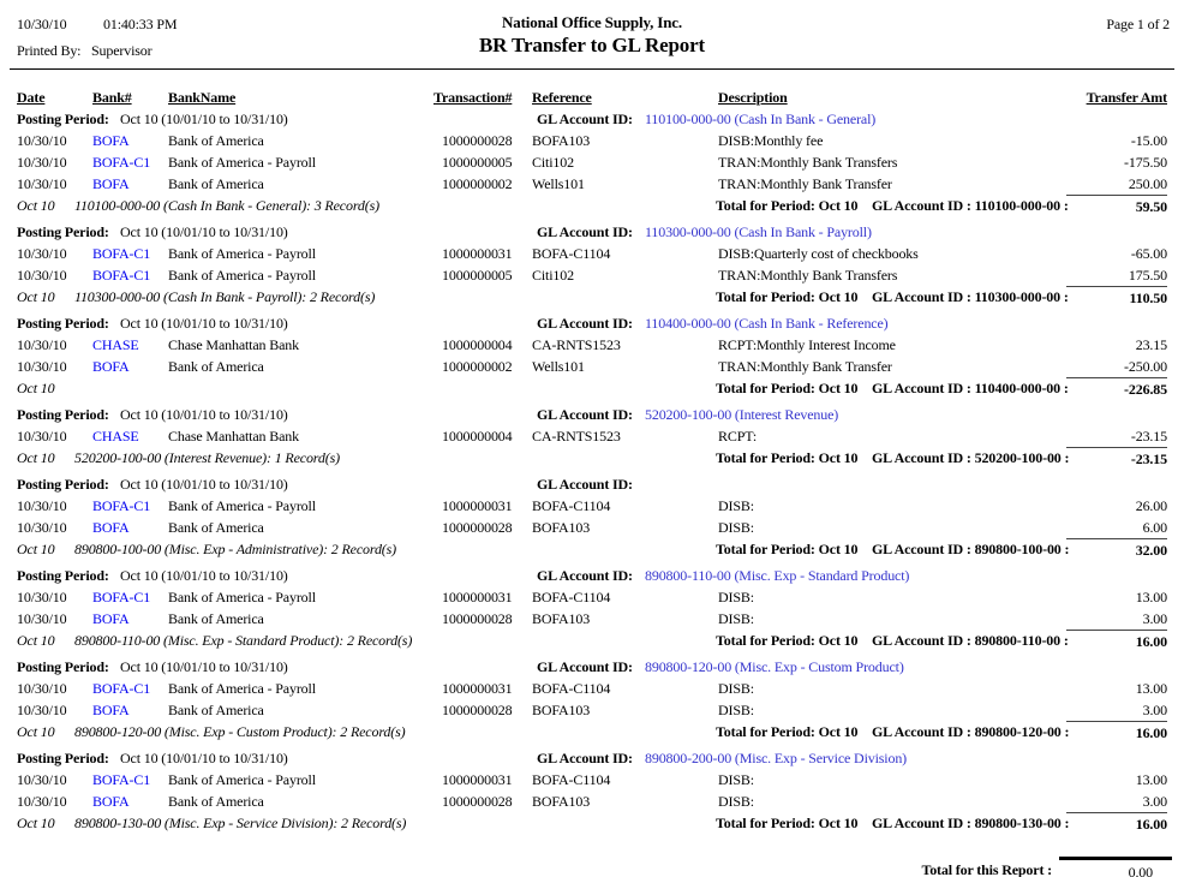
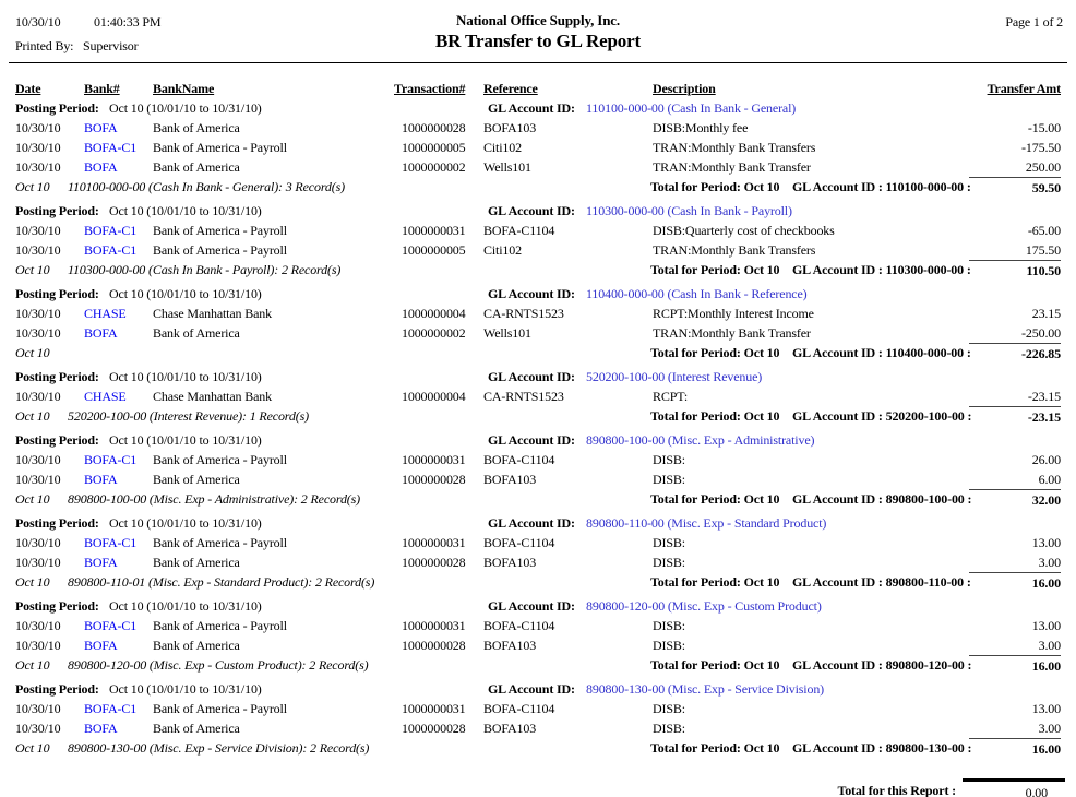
  10/30/10
  01:40:33 PM
  Printed By:
  Supervisor
  National Office Supply, Inc.
  BR Transfer to GL Report
  Page 1 of 2
  Date
  Bank#
  BankName
  Transaction#
  Reference
  Description
  Transfer Amt
  Posting Period:
  Oct 10 (10/01/10 to 10/31/10)
  GL Account ID:
  110100-000-00 (Cash In Bank - General)
  10/30/10
  BOFA
  Bank of America
  1000000028
  BOFA103
  DISB:Monthly fee
  -15.00
  10/30/10
  BOFA-C1
  Bank of America - Payroll
  1000000005
  Citi102
  TRAN:Monthly Bank Transfers
  -175.50
  10/30/10
  BOFA
  Bank of America
  1000000002
  Wells101
  TRAN:Monthly Bank Transfer
  250.00
  Oct 10
  110100-000-00 (Cash In Bank - General): 3 Record(s)
  Total for Period: Oct 10
  GL Account ID : 110100-000-00 :
  59.50
  Posting Period:
  Oct 10 (10/01/10 to 10/31/10)
  GL Account ID:
  110300-000-00 (Cash In Bank - Payroll)
  10/30/10
  BOFA-C1
  Bank of America - Payroll
  1000000031
  BOFA-C1104
  DISB:Quarterly cost of checkbooks
  -65.00
  10/30/10
  BOFA-C1
  Bank of America - Payroll
  1000000005
  Citi102
  TRAN:Monthly Bank Transfers
  175.50
  Oct 10
  110300-000-00 (Cash In Bank - Payroll): 2 Record(s)
  Total for Period: Oct 10
  GL Account ID : 110300-000-00 :
  110.50
  Posting Period:
  Oct 10 (10/01/10 to 10/31/10)
  GL Account ID:
  110400-000-00 (Cash In Bank - Reference)
  10/30/10
  CHASE
  Chase Manhattan Bank
  1000000004
  CA-RNTS1523
  RCPT:Monthly Interest Income
  23.15
  10/30/10
  BOFA
  Bank of America
  1000000002
  Wells101
  TRAN:Monthly Bank Transfer
  -250.00
  Oct 10
  Total for Period: Oct 10
  GL Account ID : 110400-000-00 :
  -226.85
  Posting Period:
  Oct 10 (10/01/10 to 10/31/10)
  GL Account ID:
  520200-100-00 (Interest Revenue)
  10/30/10
  CHASE
  Chase Manhattan Bank
  1000000004
  CA-RNTS1523
  RCPT:
  -23.15
  Oct 10
  520200-100-00 (Interest Revenue): 1 Record(s)
  Total for Period: Oct 10
  GL Account ID : 520200-100-00 :
  -23.15
  Posting Period:
  Oct 10 (10/01/10 to 10/31/10)
  GL Account ID:
+ 890800-100-00 (Misc. Exp - Administrative)
  10/30/10
  BOFA-C1
  Bank of America - Payroll
  1000000031
  BOFA-C1104
  DISB:
  26.00
  10/30/10
  BOFA
  Bank of America
  1000000028
  BOFA103
  DISB:
  6.00
  Oct 10
  890800-100-00 (Misc. Exp - Administrative): 2 Record(s)
  Total for Period: Oct 10
  GL Account ID : 890800-100-00 :
  32.00
  Posting Period:
  Oct 10 (10/01/10 to 10/31/10)
  GL Account ID:
  890800-110-00 (Misc. Exp - Standard Product)
  10/30/10
  BOFA-C1
  Bank of America - Payroll
  1000000031
  BOFA-C1104
  DISB:
  13.00
  10/30/10
  BOFA
  Bank of America
  1000000028
  BOFA103
  DISB:
  3.00
  Oct 10
- 890800-110-00 (Misc. Exp - Standard Product): 2 Record(s)
+ 890800-110-01 (Misc. Exp - Standard Product): 2 Record(s)
  Total for Period: Oct 10
  GL Account ID : 890800-110-00 :
  16.00
  Posting Period:
  Oct 10 (10/01/10 to 10/31/10)
  GL Account ID:
  890800-120-00 (Misc. Exp - Custom Product)
  10/30/10
  BOFA-C1
  Bank of America - Payroll
  1000000031
  BOFA-C1104
  DISB:
  13.00
  10/30/10
  BOFA
  Bank of America
  1000000028
  BOFA103
  DISB:
  3.00
  Oct 10
  890800-120-00 (Misc. Exp - Custom Product): 2 Record(s)
  Total for Period: Oct 10
  GL Account ID : 890800-120-00 :
  16.00
  Posting Period:
  Oct 10 (10/01/10 to 10/31/10)
  GL Account ID:
- 890800-200-00 (Misc. Exp - Service Division)
+ 890800-130-00 (Misc. Exp - Service Division)
  10/30/10
  BOFA-C1
  Bank of America - Payroll
  1000000031
  BOFA-C1104
  DISB:
  13.00
  10/30/10
  BOFA
  Bank of America
  1000000028
  BOFA103
  DISB:
  3.00
  Oct 10
  890800-130-00 (Misc. Exp - Service Division): 2 Record(s)
  Total for Period: Oct 10
  GL Account ID : 890800-130-00 :
  16.00
  Total for this Report :
  0.00
